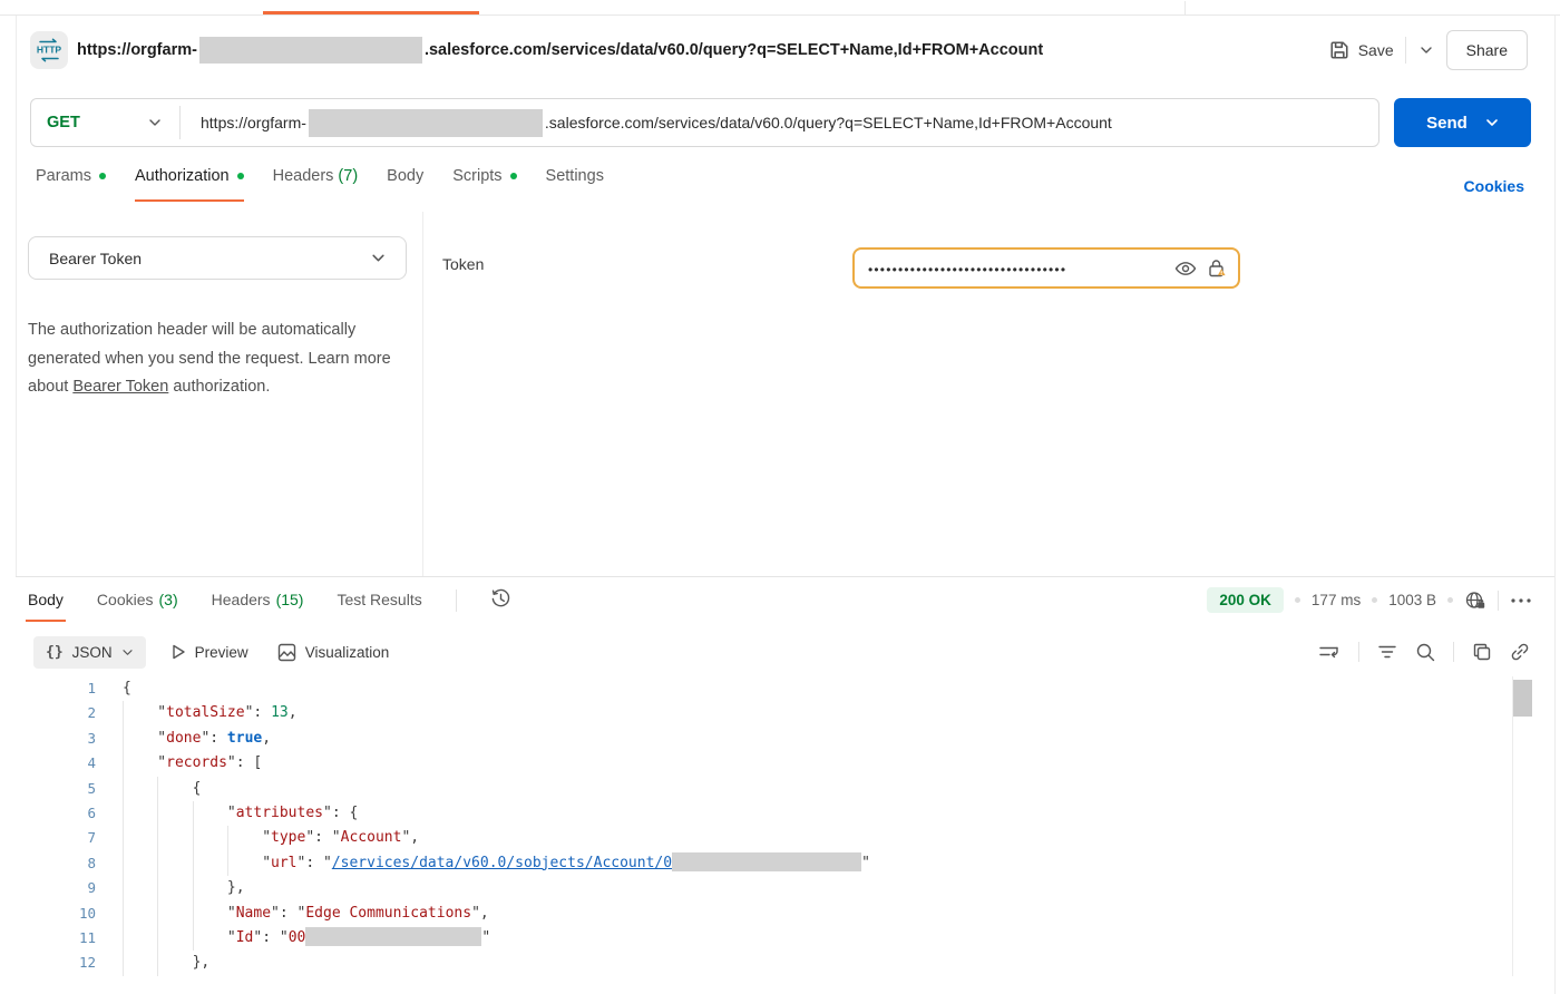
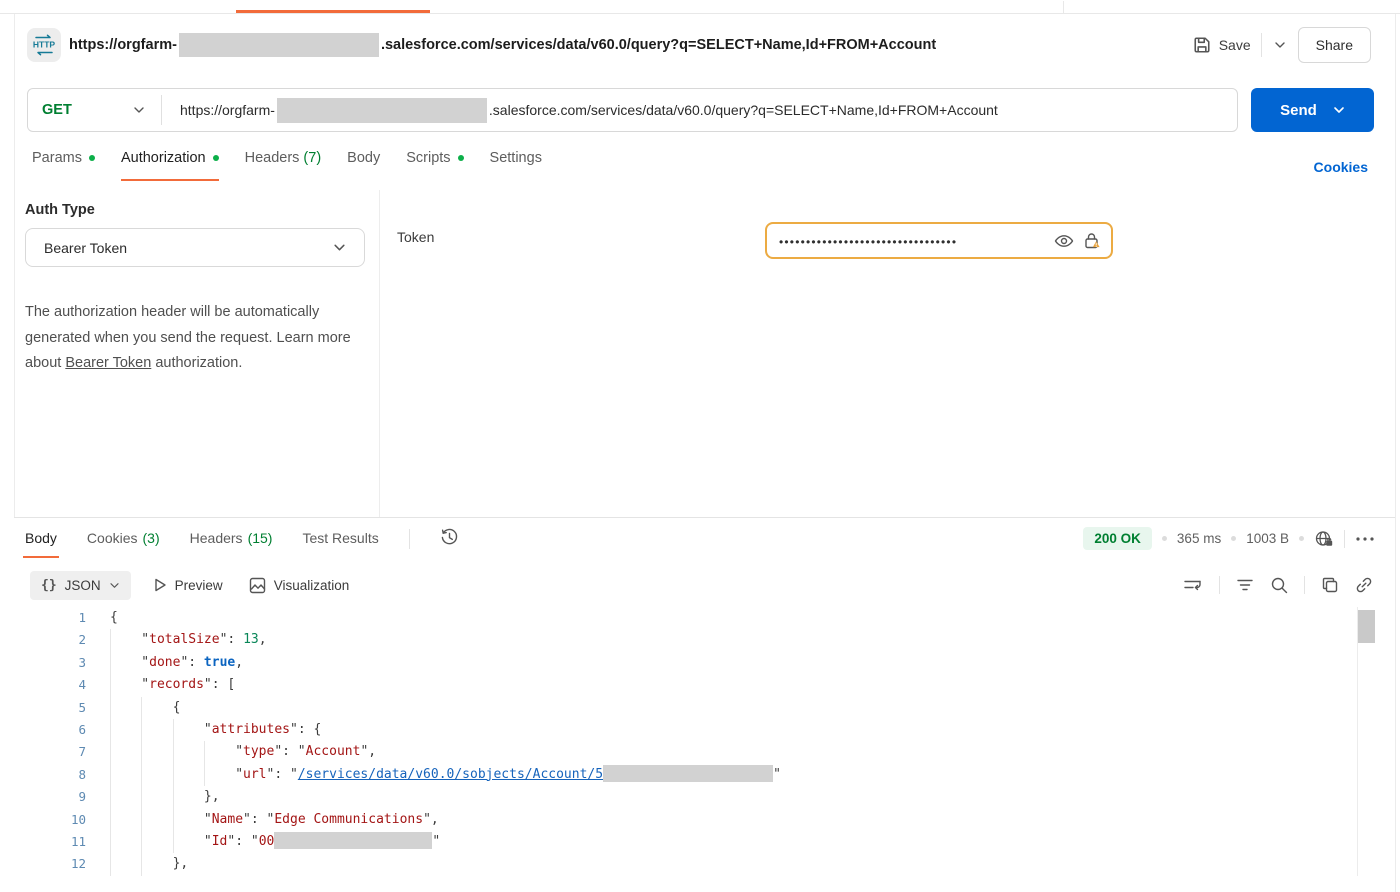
  HTTP
  https://orgfarm-
  .salesforce.com/services/data/v60.0/query?q=SELECT+Name,Id+FROM+Account
  Save
  Share
  GET
  https://orgfarm-
  .salesforce.com/services/data/v60.0/query?q=SELECT+Name,Id+FROM+Account
  Send
  Params
  Authorization
  Headers
  (7)
  Body
  Scripts
  Settings
  Cookies
+ Auth Type
  Bearer Token
  The authorization header will be automatically generated when you send the request. Learn more about Bearer Token authorization.
  Token
  •••••••••••••••••••••••••••••••••
  Body
  Cookies
  (3)
  Headers
  (15)
  Test Results
  200 OK
- 177 ms
+ 365 ms
  1003 B
  {}
  JSON
  Preview
  Visualization
  1
  {
  2
  "totalSize": 13,
  3
  "done": true,
  4
  "records": [
  5
  {
  6
  "attributes": {
  7
  "type": "Account",
  8
- "url": "/services/data/v60.0/sobjects/Account/0 "
+ "url": "/services/data/v60.0/sobjects/Account/5 "
  9
  },
  10
  "Name": "Edge Communications",
  11
  "Id": "00 "
  12
  },
